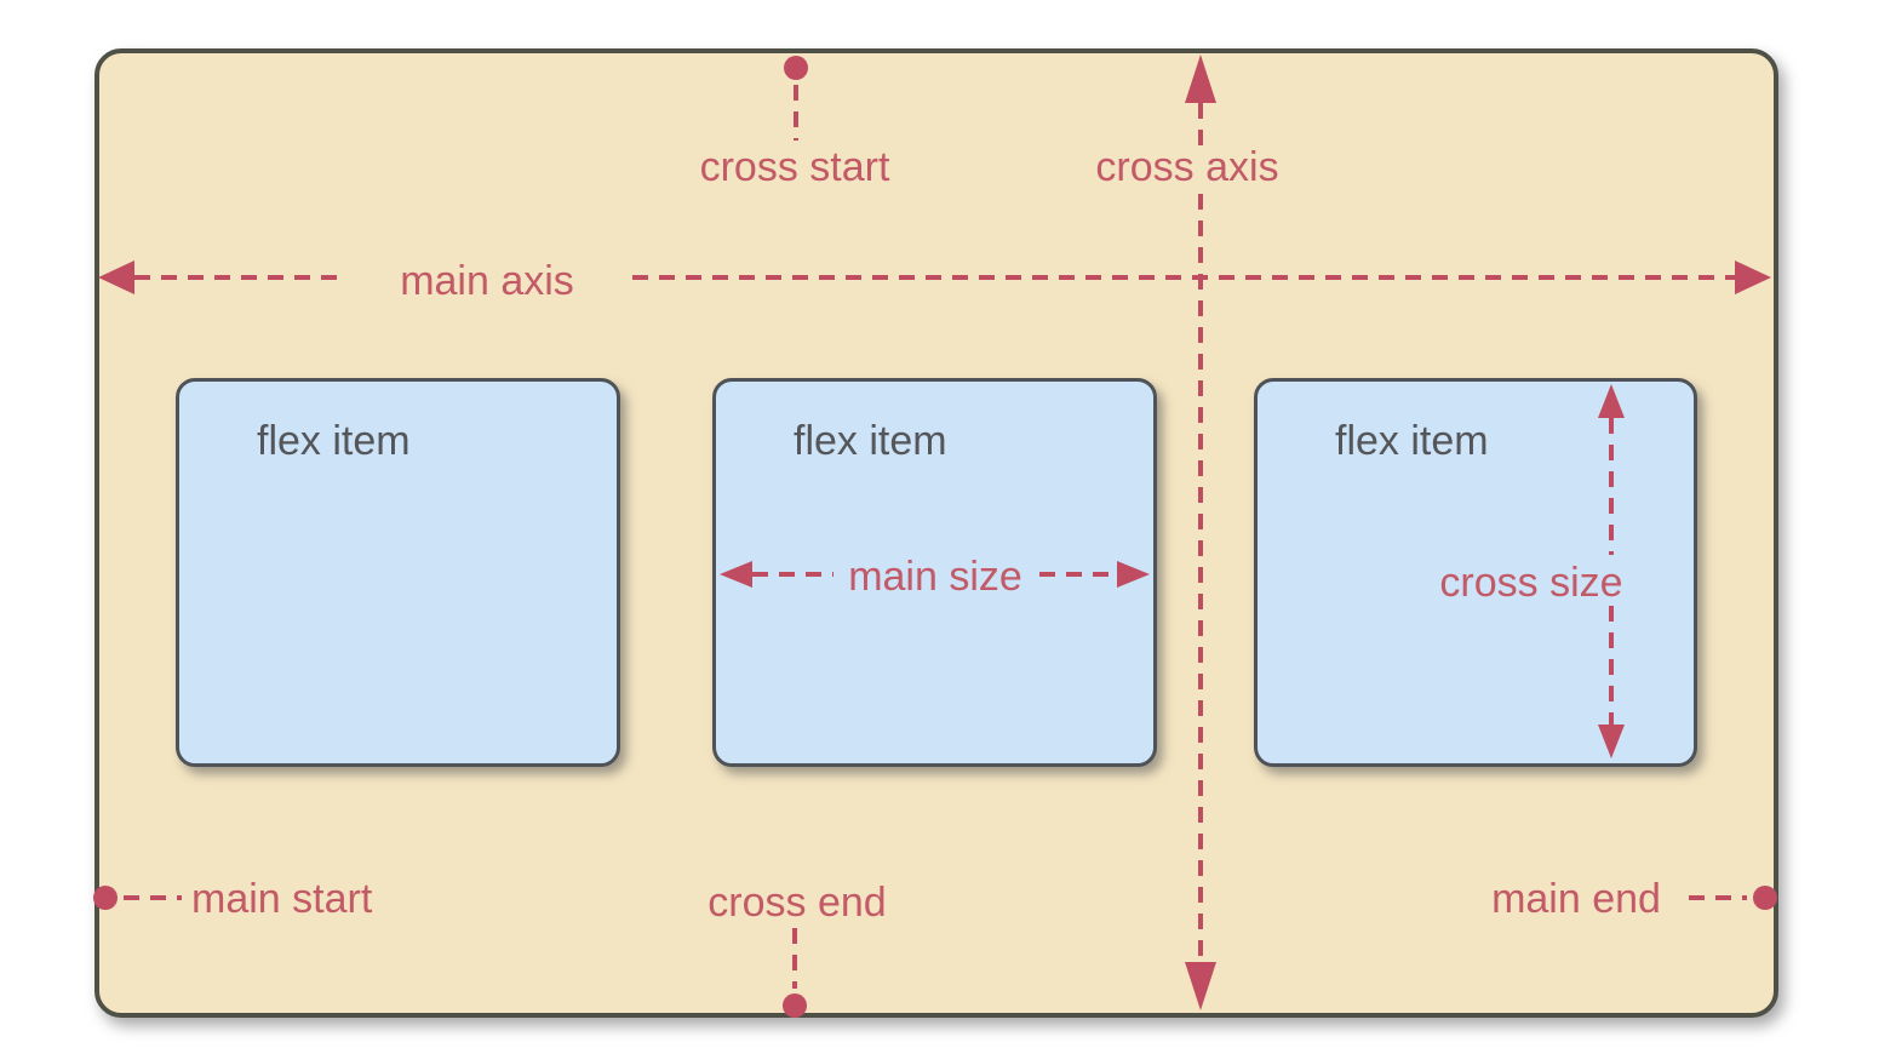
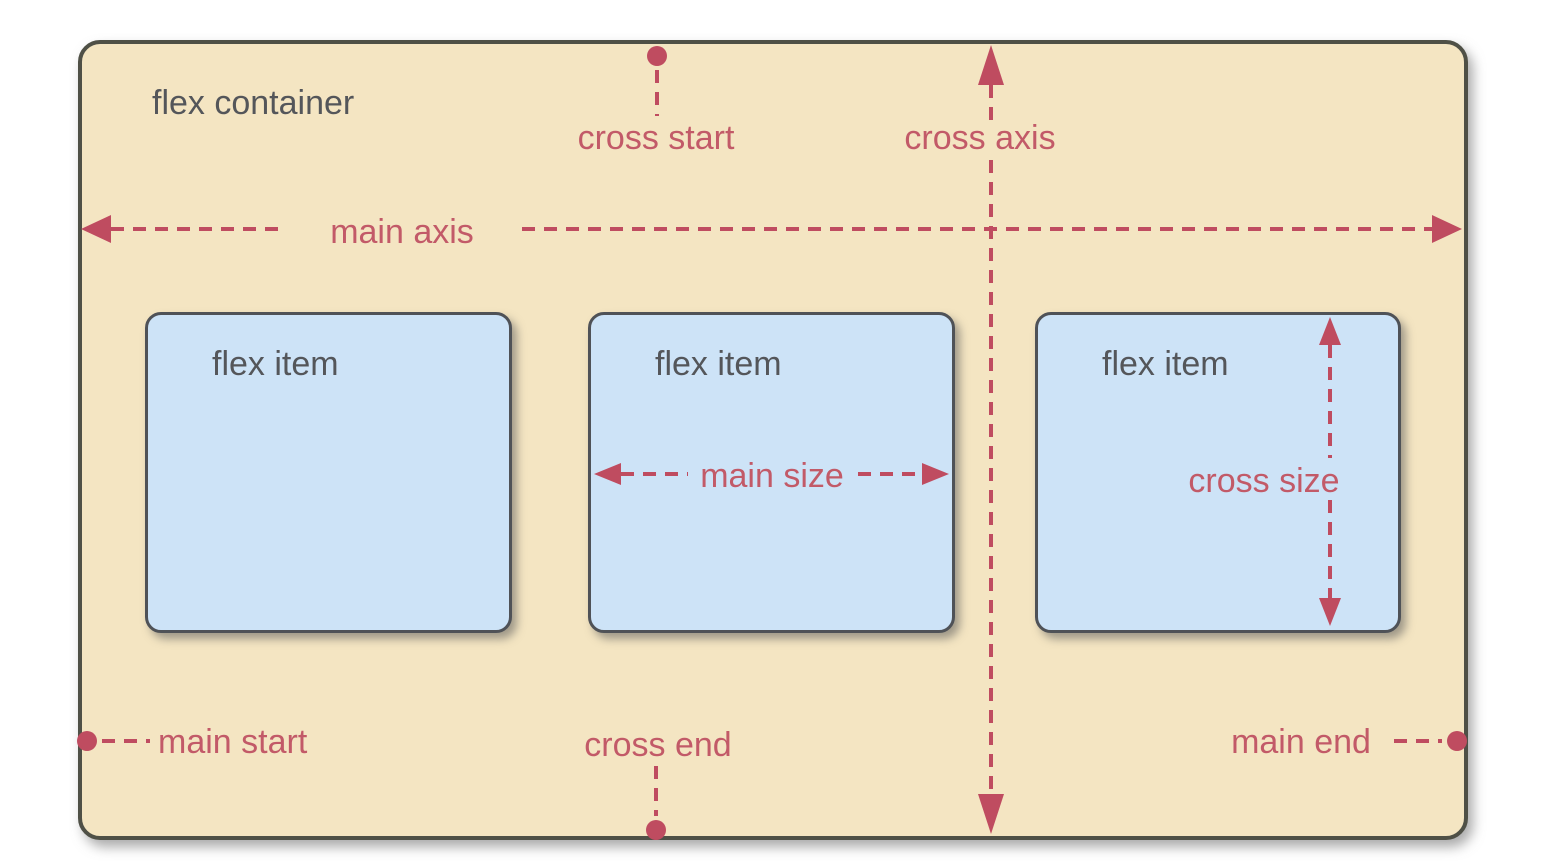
  flex item
  flex item
  flex item
+ flex container
  cross start
  cross axis
  main axis
  main size
  cross size
  main start
  cross end
  main end
